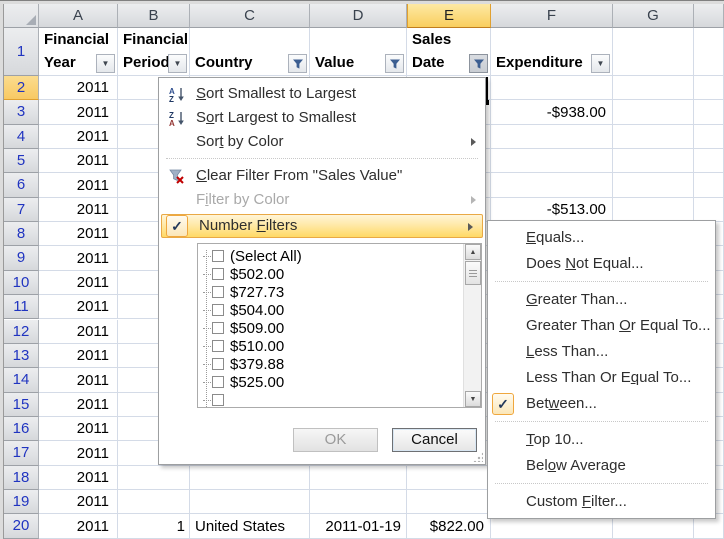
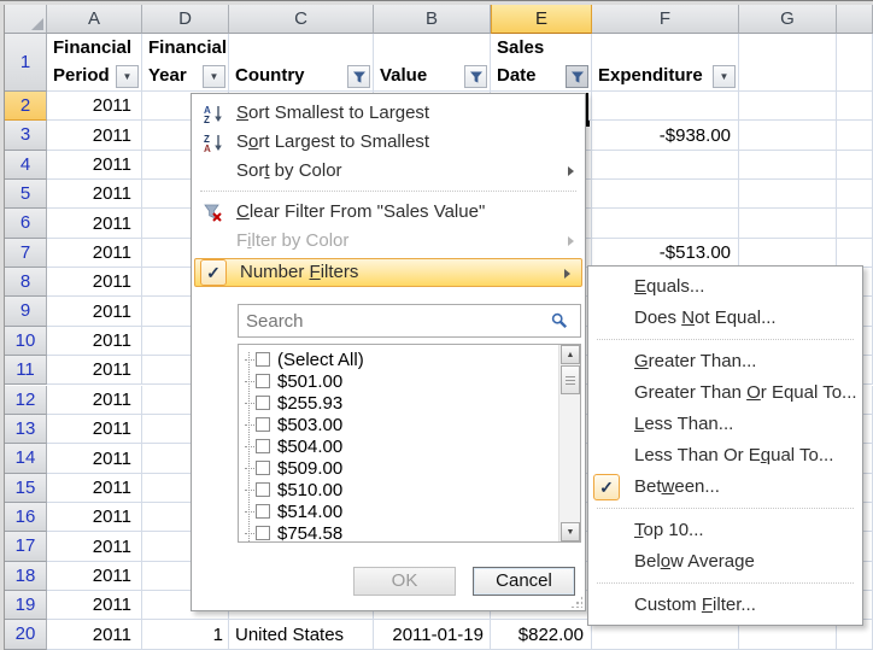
  A
- B
+ D
  C
- D
+ B
  E
  F
  G
  1
  2
  3
  4
  5
  6
  7
  8
  9
  10
  11
  12
  13
  14
  15
  16
  17
  18
  19
  20
  Financial
- Year
+ Period
  ▼
  2011
  2011
  2011
  2011
  2011
  2011
  2011
  2011
  2011
  2011
  2011
  2011
  2011
  2011
  2011
  2011
  2011
  2011
  2011
  Financial
- Period
+ Year
  ▼
  1
  Country
  United States
  Value
  2011-01-19
  Sales
  Date
  $822.00
  Expenditure
  ▼
  -$938.00
  -$513.00
  A
  Z
  Sort Smallest to Largest
  Z
  A
  Sort Largest to Smallest
  Sort by Color
  Clear Filter From "Sales Value"
  Filter by Color
  ✓
  Number Filters
+ Search
  (Select All)
+ $501.00
- $502.00
+ $255.93
- $727.73
+ $503.00
  $504.00
  $509.00
  $510.00
- $379.88
+ $514.00
- $525.00
+ $754.58
  OK
  Cancel
  Equals...
  Does Not Equal...
  Greater Than...
  Greater Than Or Equal To...
  Less Than...
  Less Than Or Equal To...
  ✓
  Between...
  Top 10...
  Below Average
  Custom Filter...
